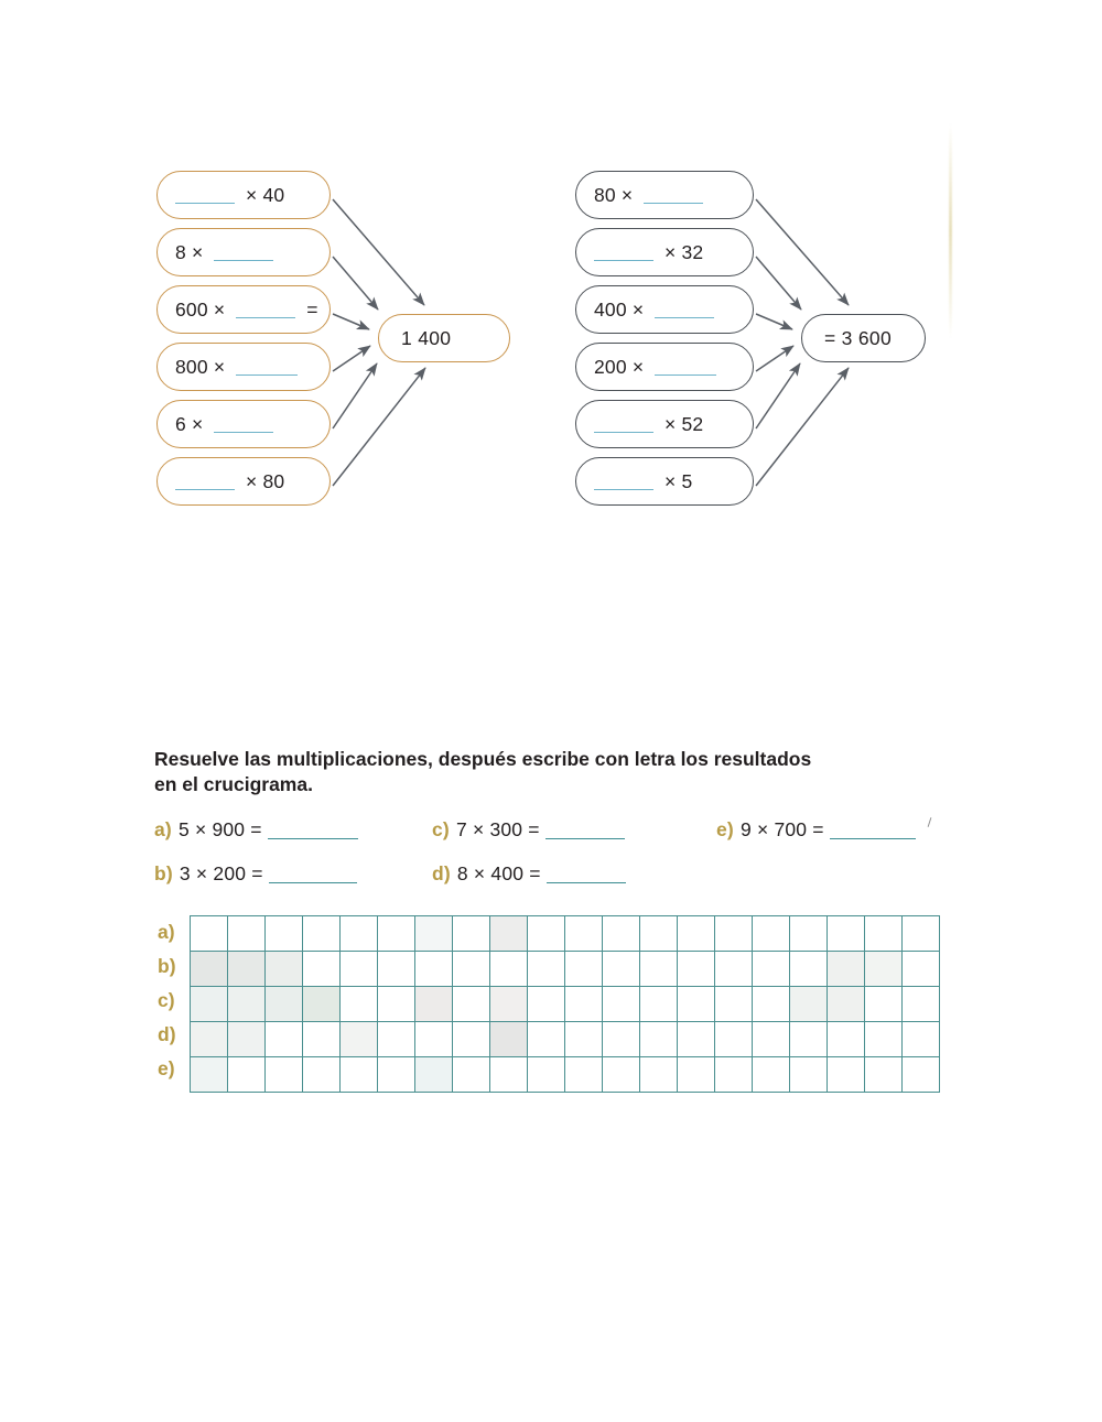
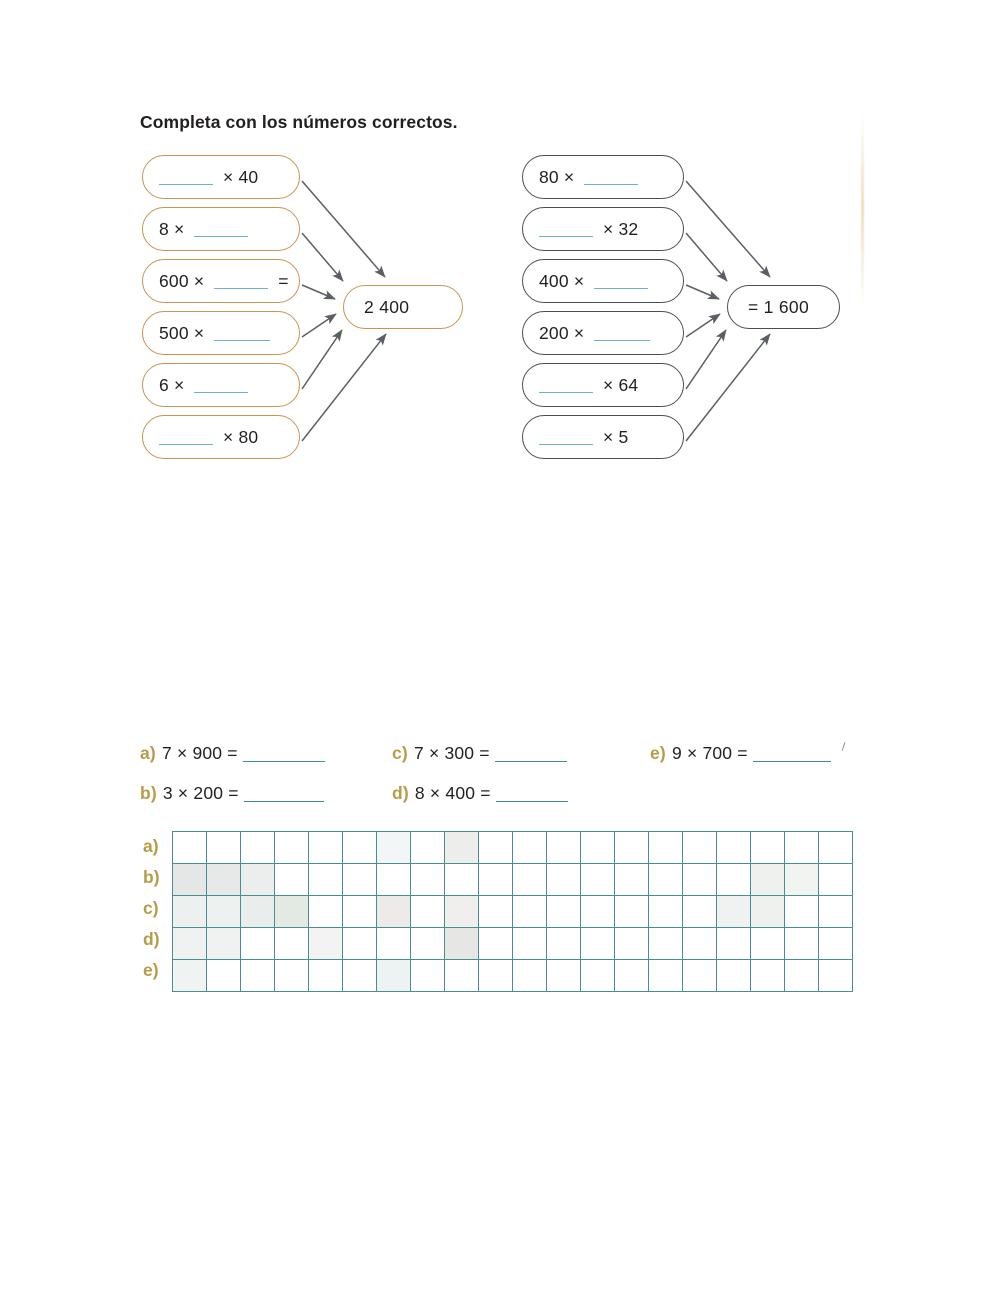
+ Completa con los números correctos.
  × 40
  8 ×
  600 ×
  =
- 800 ×
+ 500 ×
  6 ×
  × 80
- 1 400
+ 2 400
  80 ×
  × 32
  400 ×
  200 ×
- × 52
+ × 64
  × 5
- = 3 600
+ = 1 600
- Resuelve las multiplicaciones, después escribe con letra los resultados en el crucigrama.
- a) 5 × 900 =
+ a) 7 × 900 =
  b) 3 × 200 =
  c) 7 × 300 =
  d) 8 × 400 =
  e) 9 × 700 =
  a)
  b)
  c)
  d)
  e)
